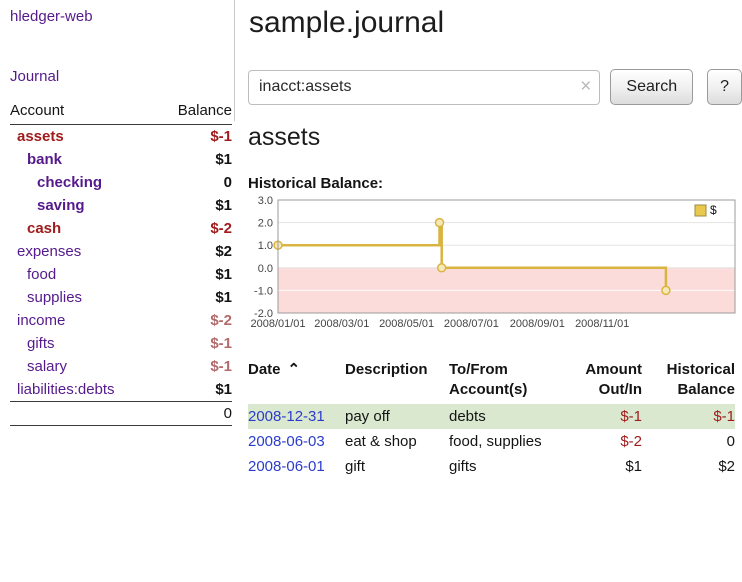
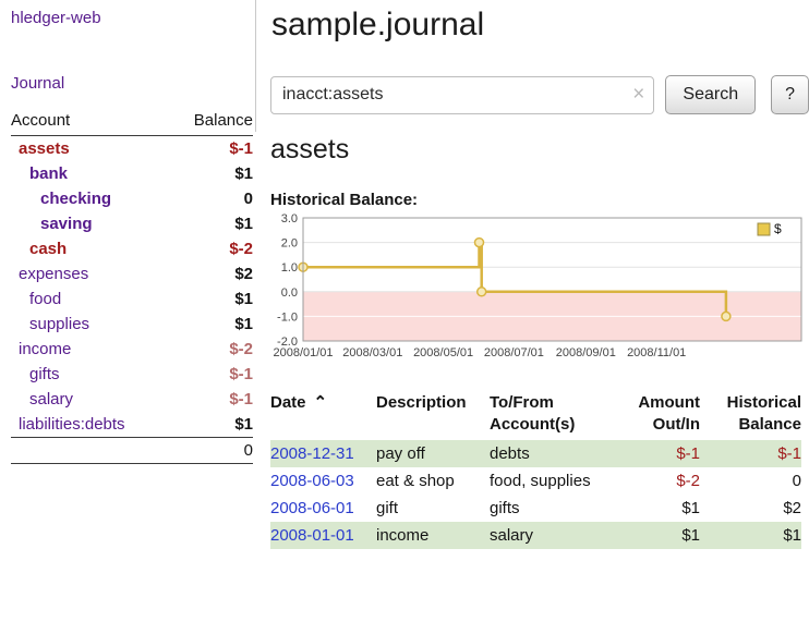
  hledger-web
  Journal
  Account
  Balance
  assets
  $-1
  bank
  $1
  checking
  0
  saving
  $1
  cash
  $-2
  expenses
  $2
  food
  $1
  supplies
  $1
  income
  $-2
  gifts
  $-1
  salary
  $-1
  liabilities:debts
  $1
  0
  sample.journal
  inacct:assets
  ×
  Search
  ?
  assets
  Historical Balance:
  3.0
  2.0
  1.0
  0.0
  -1.0
  -2.0
  2008/01/01
  2008/03/01
  2008/05/01
  2008/07/01
  2008/09/01
  2008/11/01
  $
  Date ⌃	Description	To/From Account(s)	Amount Out/In	Historical Balance
  2008-12-31	pay off	debts	$-1	$-1
  2008-06-03	eat & shop	food, supplies	$-2	0
  2008-06-01	gift	gifts	$1	$2
+ 2008-01-01	income	salary	$1	$1
